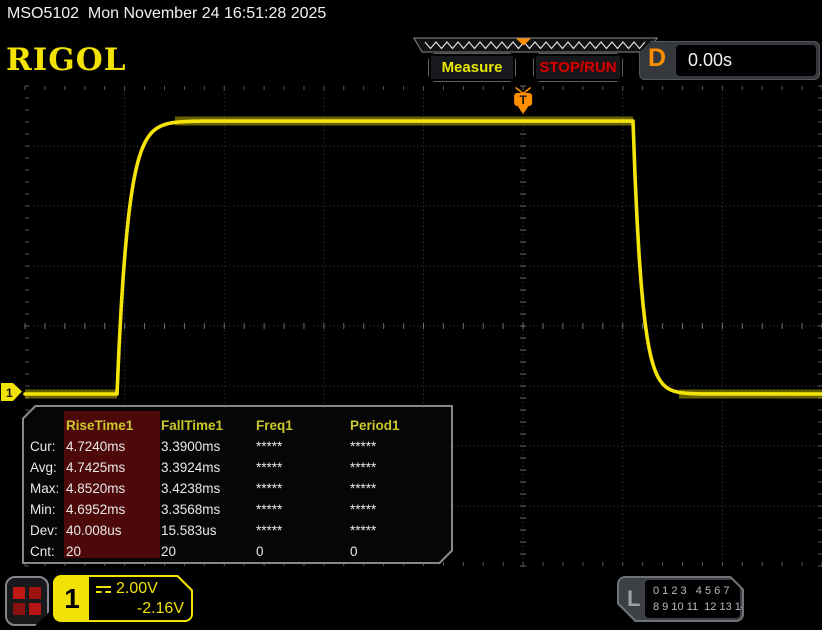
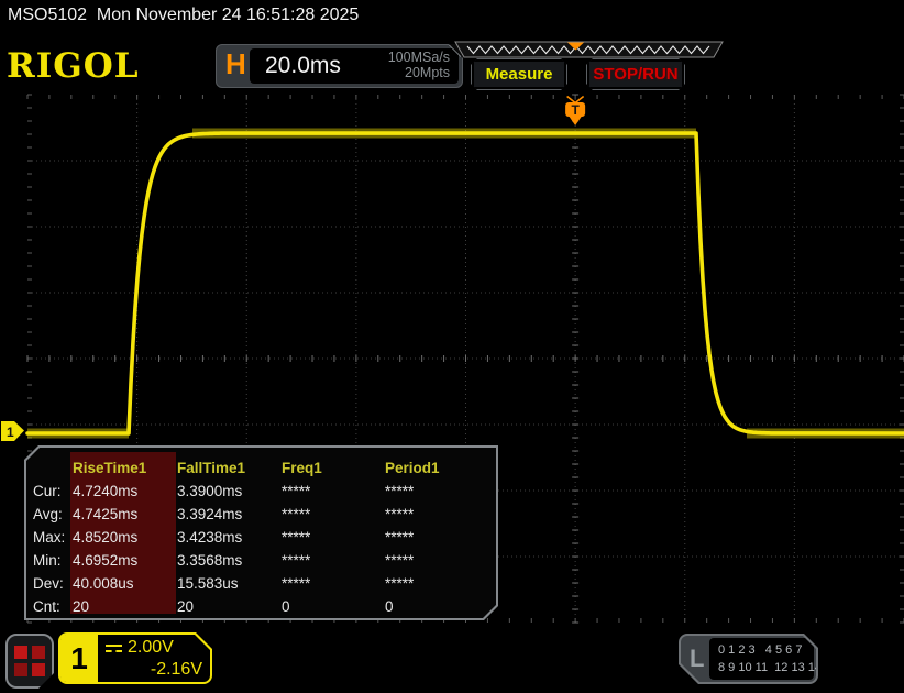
  MSO5102 Mon November 24 16:51:28 2025
  RIGOL
+ H
+ 20.0ms
+ 100MSa/s
+ 20Mpts
  Measure
  STOP/RUN
- D
- 0.00s
  T
  1
  RiseTime1
  FallTime1
  Freq1
  Period1
  Cur:
  4.7240ms
  3.3900ms
  *****
  *****
  Avg:
  4.7425ms
  3.3924ms
  *****
  *****
  Max:
  4.8520ms
  3.4238ms
  *****
  *****
  Min:
  4.6952ms
  3.3568ms
  *****
  *****
  Dev:
  40.008us
  15.583us
  *****
  *****
  Cnt:
  20
  20
  0
  0
  1
  2.00V
  -2.16V
  L
  0 1 2 3 4 5 6 7
  8 9 10 11 12 13 1
